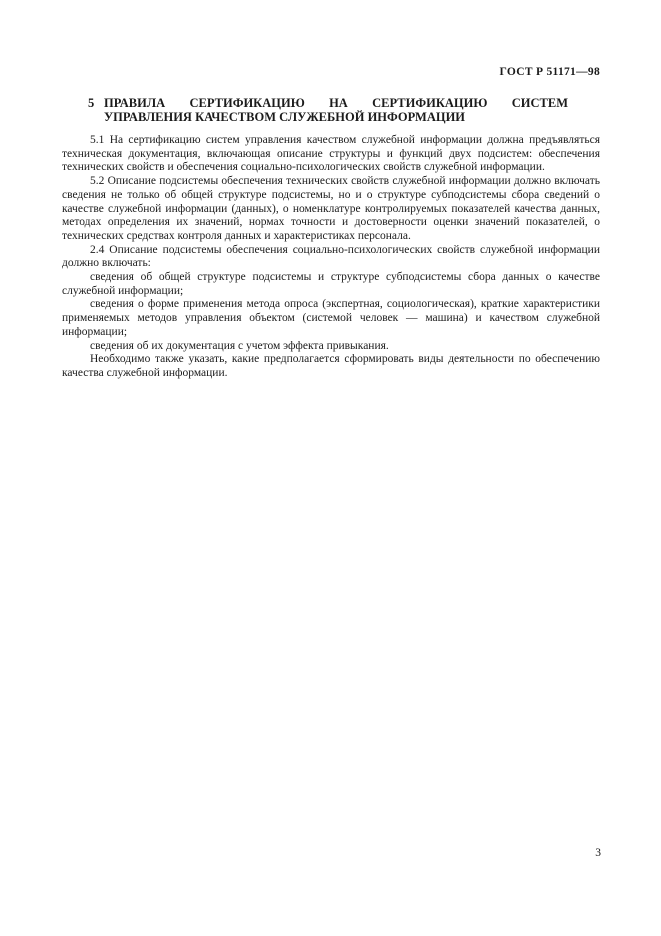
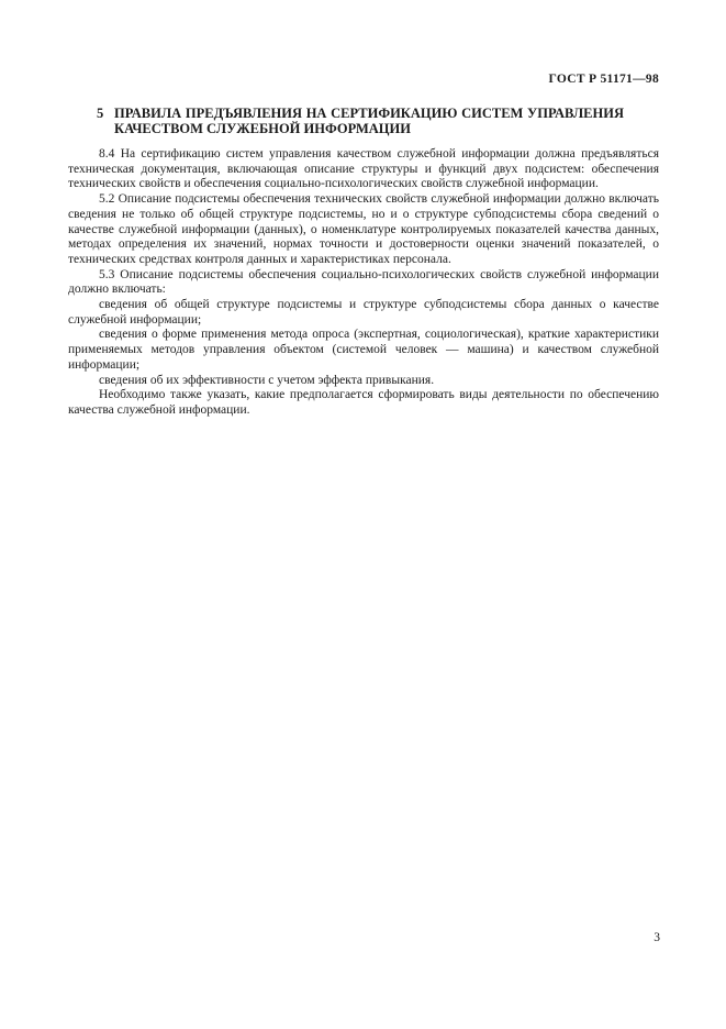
  ГОСТ Р 51171—98
  5
- ПРАВИЛА СЕРТИФИКАЦИЮ НА СЕРТИФИКАЦИЮ СИСТЕМ УПРАВЛЕНИЯ КАЧЕСТВОМ СЛУЖЕБНОЙ ИНФОРМАЦИИ
+ ПРАВИЛА ПРЕДЪЯВЛЕНИЯ НА СЕРТИФИКАЦИЮ СИСТЕМ УПРАВЛЕНИЯ КАЧЕСТВОМ СЛУЖЕБНОЙ ИНФОРМАЦИИ
- 5.1 На сертификацию систем управления качеством служебной информации должна предъявляться техническая документация, включающая описание структуры и функций двух подсистем: обеспечения технических свойств и обеспечения социально-психологических свойств служебной информации.
+ 8.4 На сертификацию систем управления качеством служебной информации должна предъявляться техническая документация, включающая описание структуры и функций двух подсистем: обеспечения технических свойств и обеспечения социально-психологических свойств служебной информации.
  5.2 Описание подсистемы обеспечения технических свойств служебной информации должно включать сведения не только об общей структуре подсистемы, но и о структуре субподсистемы сбора сведений о качестве служебной информации (данных), о номенклатуре контролируемых показателей качества данных, методах определения их значений, нормах точности и достоверности оценки значений показателей, о технических средствах контроля данных и характеристиках персонала.
- 2.4 Описание подсистемы обеспечения социально-психологических свойств служебной информации должно включать:
+ 5.3 Описание подсистемы обеспечения социально-психологических свойств служебной информации должно включать:
  сведения об общей структуре подсистемы и структуре субподсистемы сбора данных о качестве служебной информации;
  сведения о форме применения метода опроса (экспертная, социологическая), краткие характеристики применяемых методов управления объектом (системой человек — машина) и качеством служебной информации;
- сведения об их документация с учетом эффекта привыкания.
+ сведения об их эффективности с учетом эффекта привыкания.
  Необходимо также указать, какие предполагается сформировать виды деятельности по обеспечению качества служебной информации.
  3
